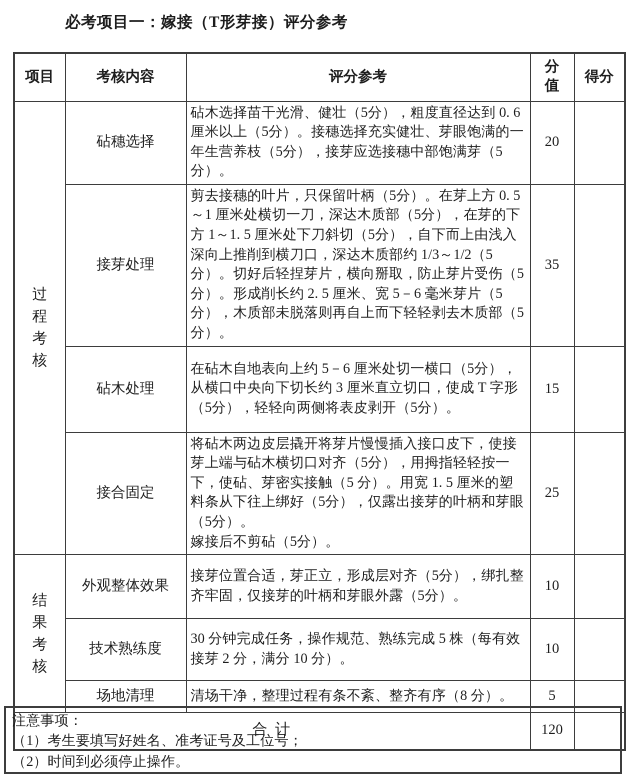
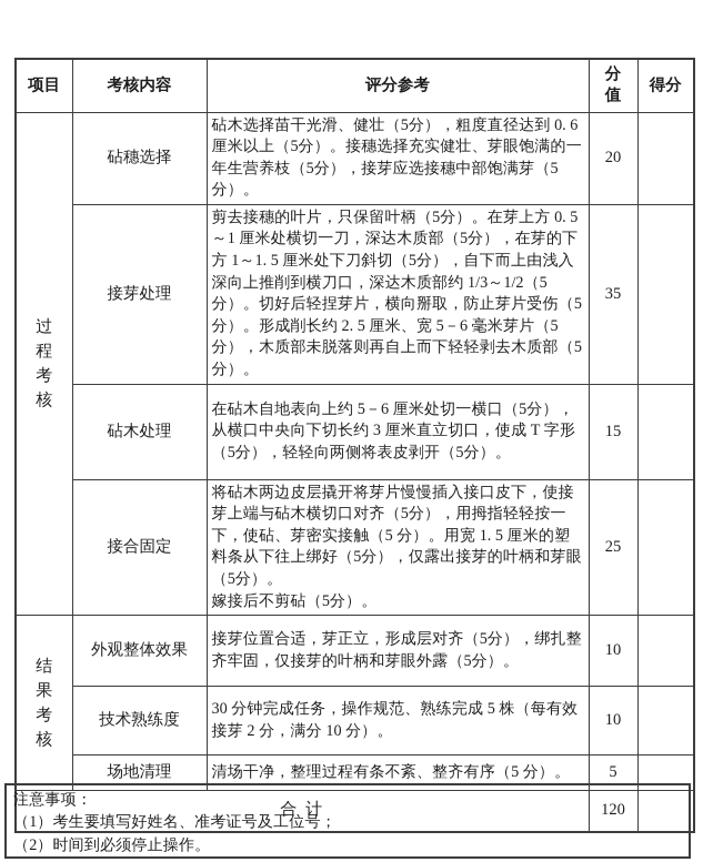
- 必考项目一：嫁接（T形芽接）评分参考
  项目	考核内容	评分参考	分值	得分
  过程考核	砧穗选择	砧木选择苗干光滑、健壮（5分），粗度直径达到 0. 6 厘米以上（5分）。接穗选择充实健壮、芽眼饱满的一年生营养枝（5分），接芽应选接穗中部饱满芽（5分）。	20
  接芽处理	剪去接穗的叶片，只保留叶柄（5分）。在芽上方 0. 5～1 厘米处横切一刀，深达木质部（5分），在芽的下方 1～1. 5 厘米处下刀斜切（5分），自下而上由浅入深向上推削到横刀口，深达木质部约 1/3～1/2（5分）。切好后轻捏芽片，横向掰取，防止芽片受伤（5分）。形成削长约 2. 5 厘米、宽 5－6 毫米芽片（5分），木质部未脱落则再自上而下轻轻剥去木质部（5分）。	35
  砧木处理	在砧木自地表向上约 5－6 厘米处切一横口（5分），从横口中央向下切长约 3 厘米直立切口，使成 T 字形（5分），轻轻向两侧将表皮剥开（5分）。	15
  接合固定	将砧木两边皮层撬开将芽片慢慢插入接口皮下，使接芽上端与砧木横切口对齐（5分），用拇指轻轻按一下，使砧、芽密实接触（5 分）。用宽 1. 5 厘米的塑料条从下往上绑好（5分），仅露出接芽的叶柄和芽眼（5分）。 嫁接后不剪砧（5分）。	25
  结果考核	外观整体效果	接芽位置合适，芽正立，形成层对齐（5分），绑扎整齐牢固，仅接芽的叶柄和芽眼外露（5分）。	10
  技术熟练度	30 分钟完成任务，操作规范、熟练完成 5 株（每有效接芽 2 分，满分 10 分）。	10
- 场地清理	清场干净，整理过程有条不紊、整齐有序（8 分）。	5
+ 场地清理	清场干净，整理过程有条不紊、整齐有序（5 分）。	5
  合 计	120
  注意事项：
  （1）考生要填写好姓名、准考证号及工位号；
  （2）时间到必须停止操作。
